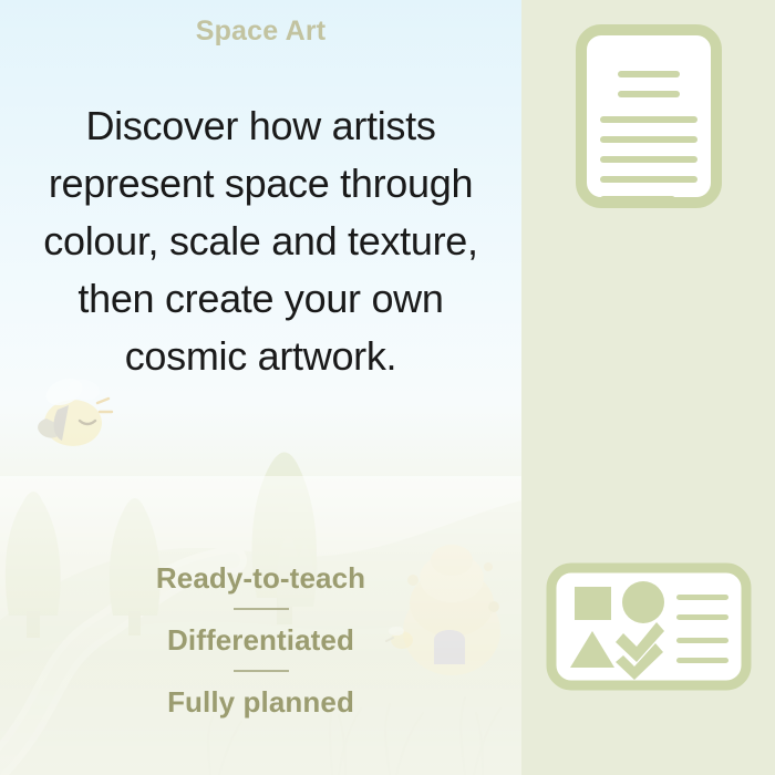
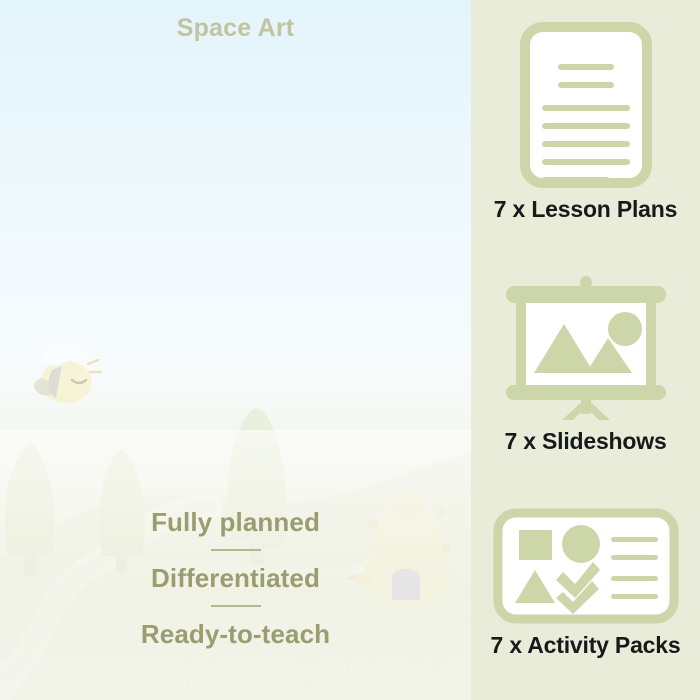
  Space Art
- Discover how artists represent space through colour, scale and texture, then create your own cosmic artwork.
- Ready-to-teach
+ Fully planned
  Differentiated
- Fully planned
+ Ready-to-teach
+ 7 x Lesson Plans
+ 7 x Slideshows
+ 7 x Activity Packs
